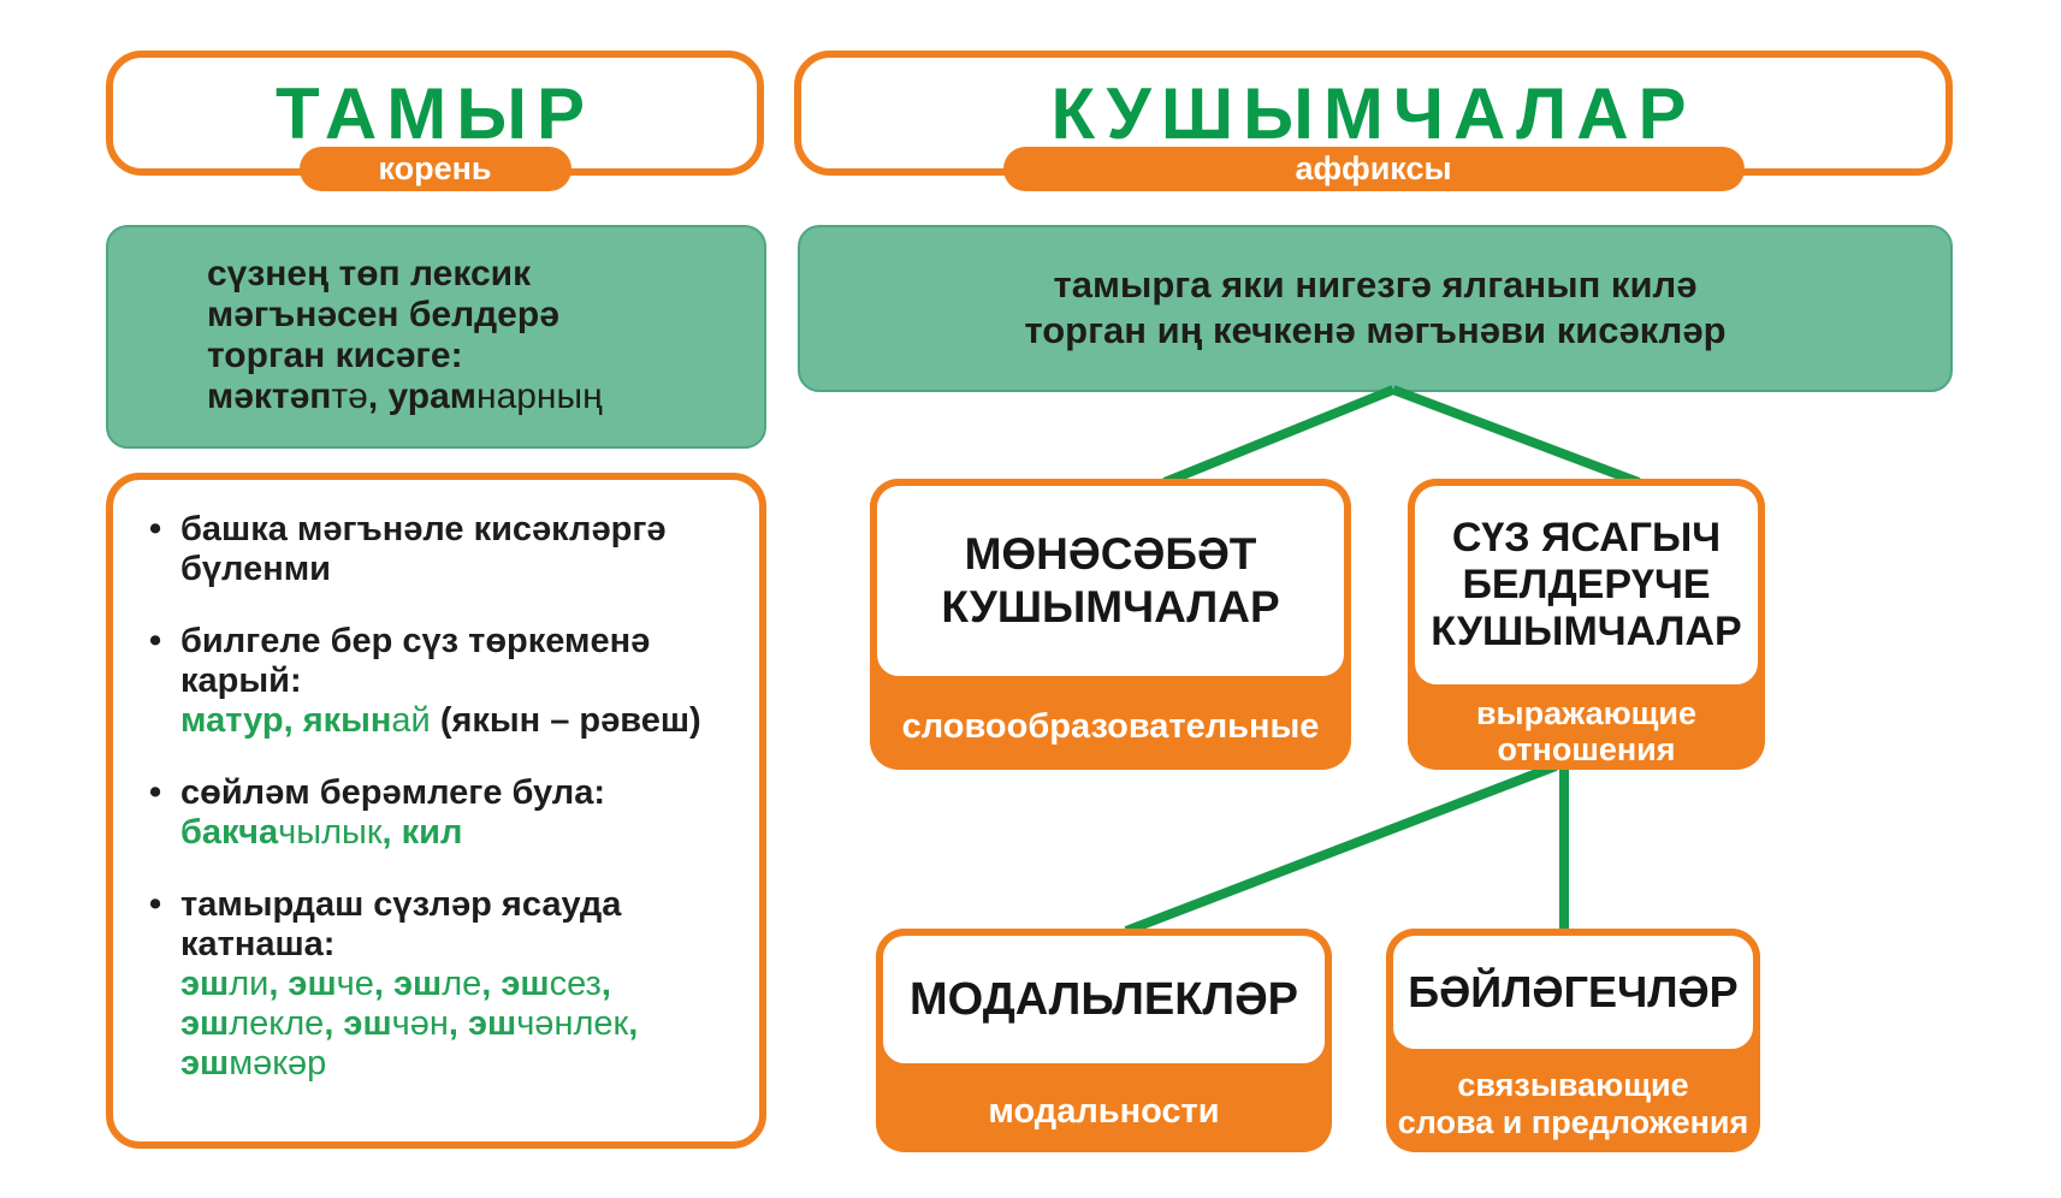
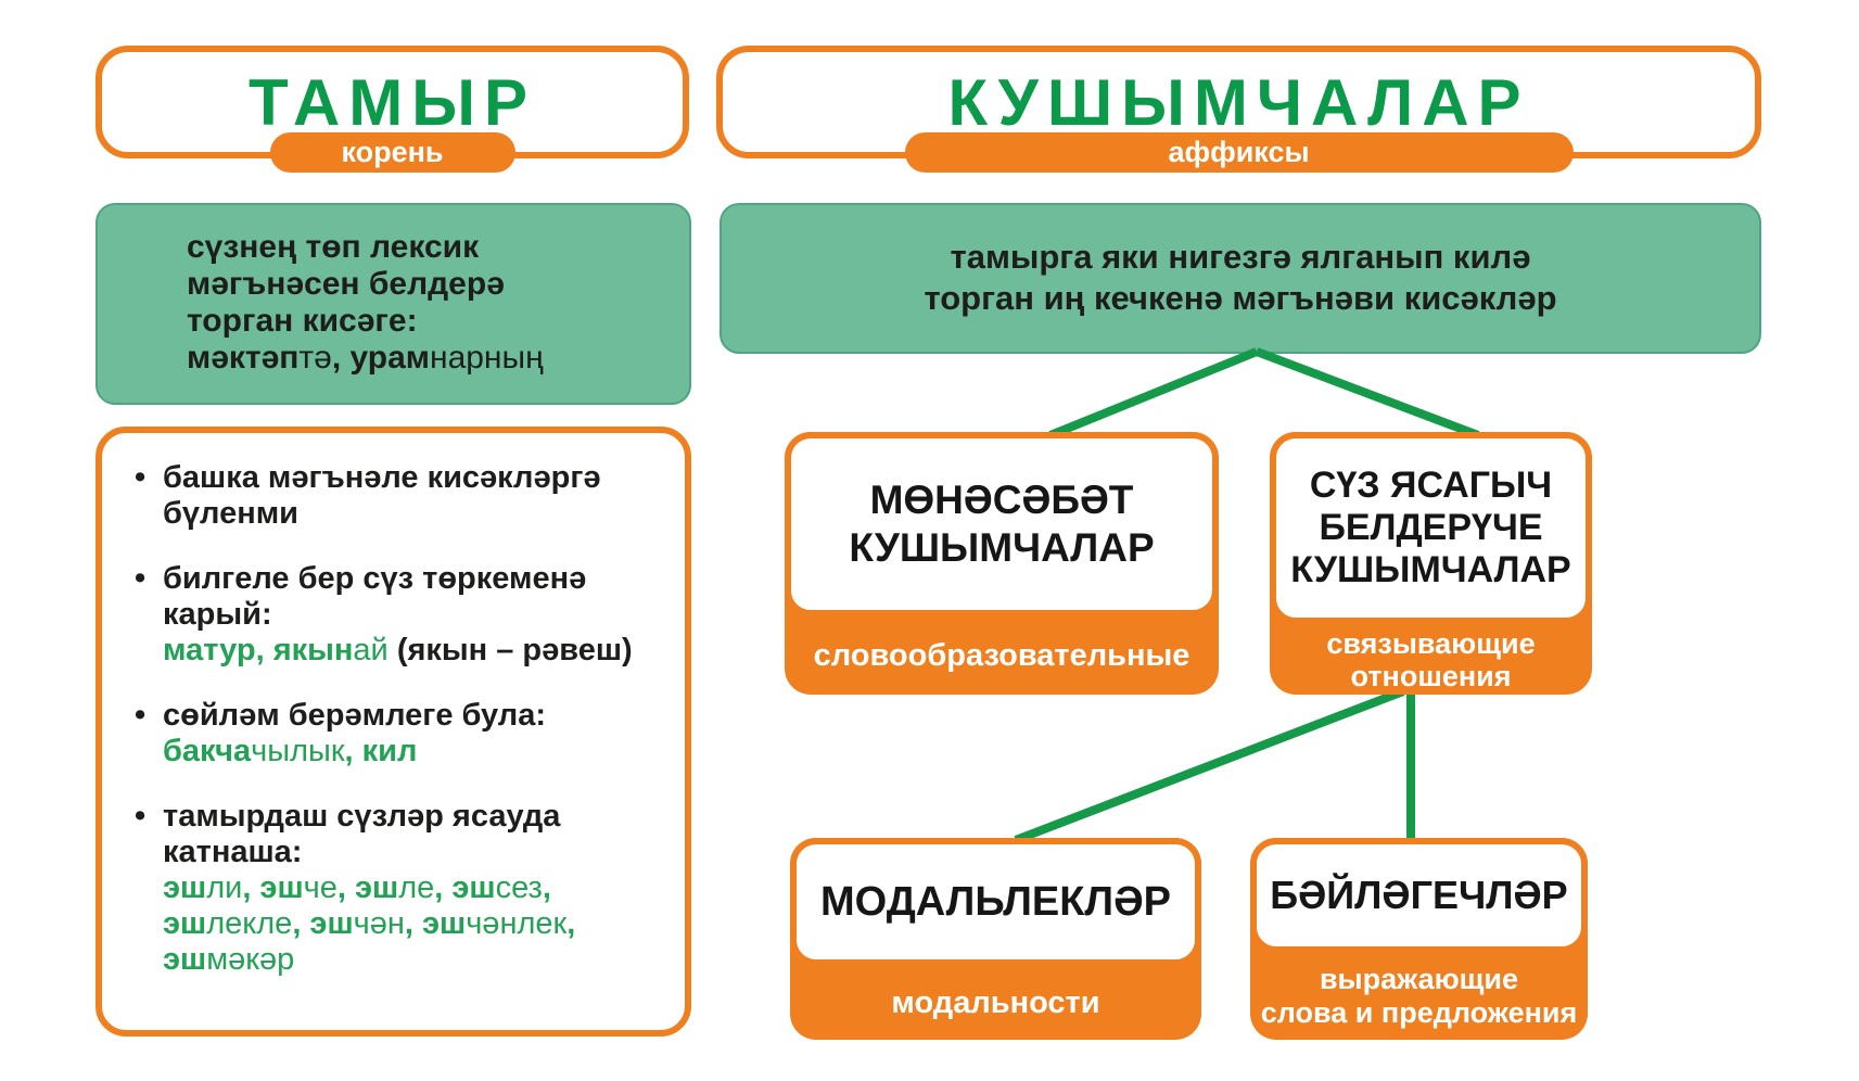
  ТАМЫР
  корень
  КУШЫМЧАЛАР
  аффиксы
  сүзнең төп лексик
  мәгънәсен белдерә
  торган кисәге:
  мәктәптә, урамнарның
  тамырга яки нигезгә ялганып килә
  торган иң кечкенә мәгънәви кисәкләр
  •
  башка мәгънәле кисәкләргә
  бүленми
  •
  билгеле бер сүз төркеменә
  карый:
  матур, якынай (якын – рәвеш)
  •
  сөйләм берәмлеге була:
  бакчачылык, кил
  •
  тамырдаш сүзләр ясауда
  катнаша:
  эшли, эшче, эшле, эшсез,
  эшлекле, эшчән, эшчәнлек,
  эшмәкәр
  МӨНӘСӘБӘТ
  КУШЫМЧАЛАР
  словообразовательные
  СҮЗ ЯСАГЫЧ
  БЕЛДЕРҮЧЕ
  КУШЫМЧАЛАР
- выражающие
+ связывающие
  отношения
  МОДАЛЬЛЕКЛӘР
  модальности
  БӘЙЛӘГЕЧЛӘР
- связывающие
+ выражающие
  слова и предложения
